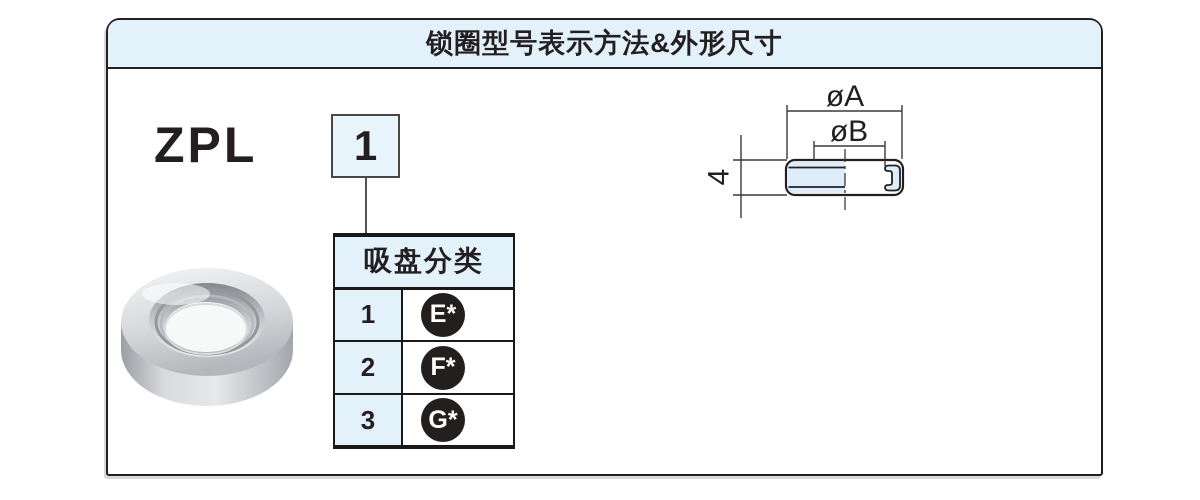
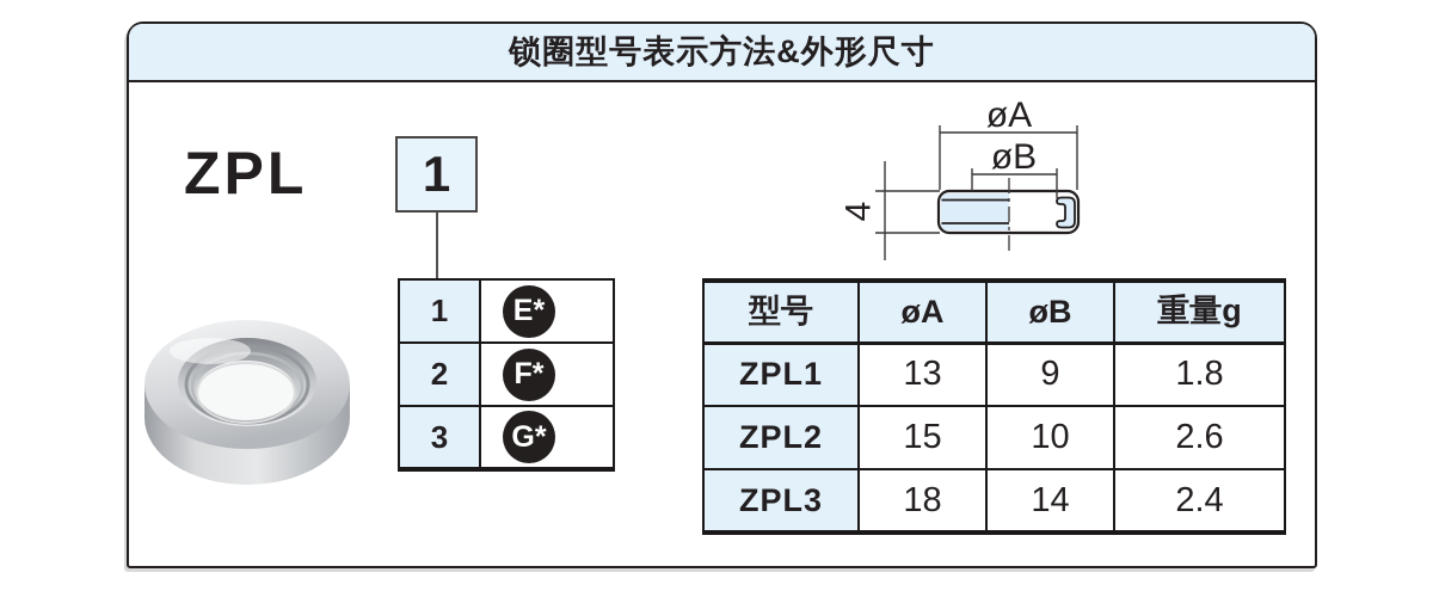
  锁圈型号表示方法&外形尺寸
  ZPL
  1
- 吸盘分类
  1	E*
  2	F*
  3	G*
+ 型号	øA	øB	重量g
+ ZPL1	13	9	1.8
+ ZPL2	15	10	2.6
+ ZPL3	18	14	2.4
  øA
  øB
